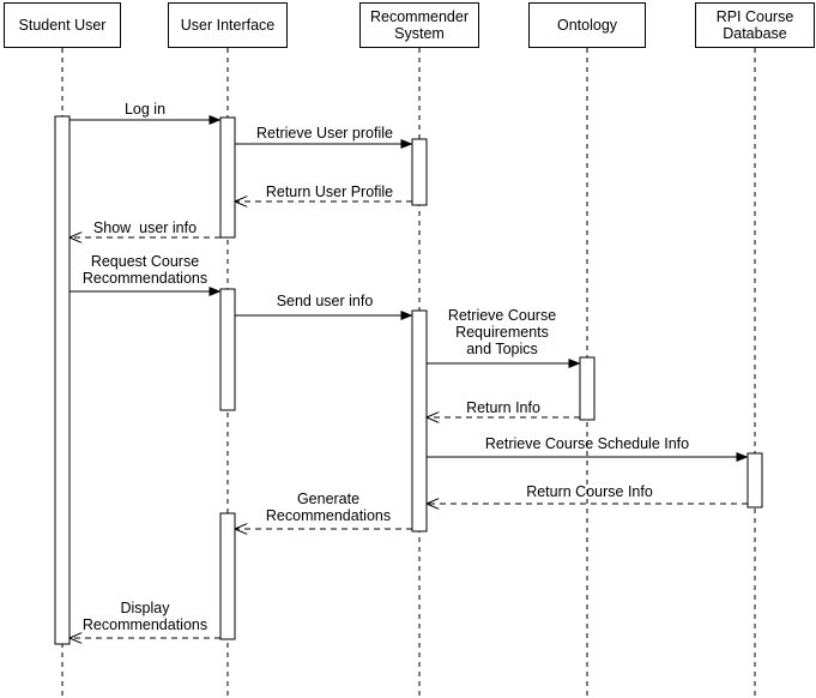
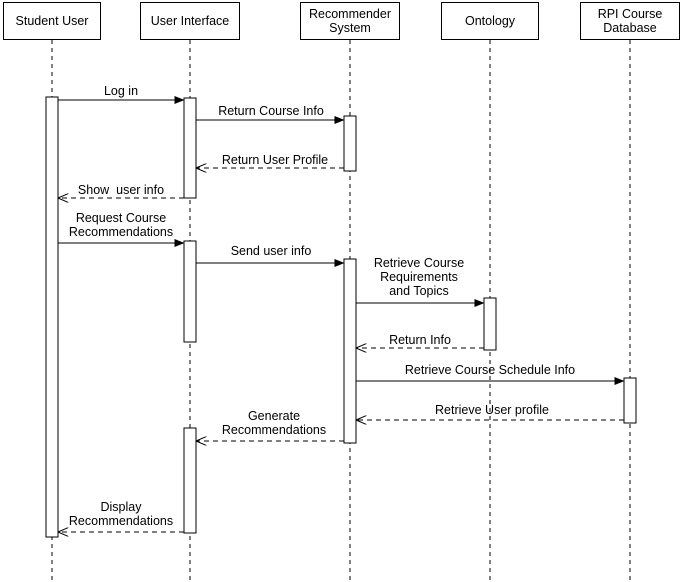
  Student User
  User Interface
  Recommender
  System
  Ontology
  RPI Course
  Database
  Log in
- Retrieve User profile
+ Return Course Info
  Return User Profile
  Show user info
  Request Course
  Recommendations
  Send user info
  Retrieve Course
  Requirements
  and Topics
  Return Info
  Retrieve Course Schedule Info
- Return Course Info
+ Retrieve User profile
  Generate
  Recommendations
  Display
  Recommendations
